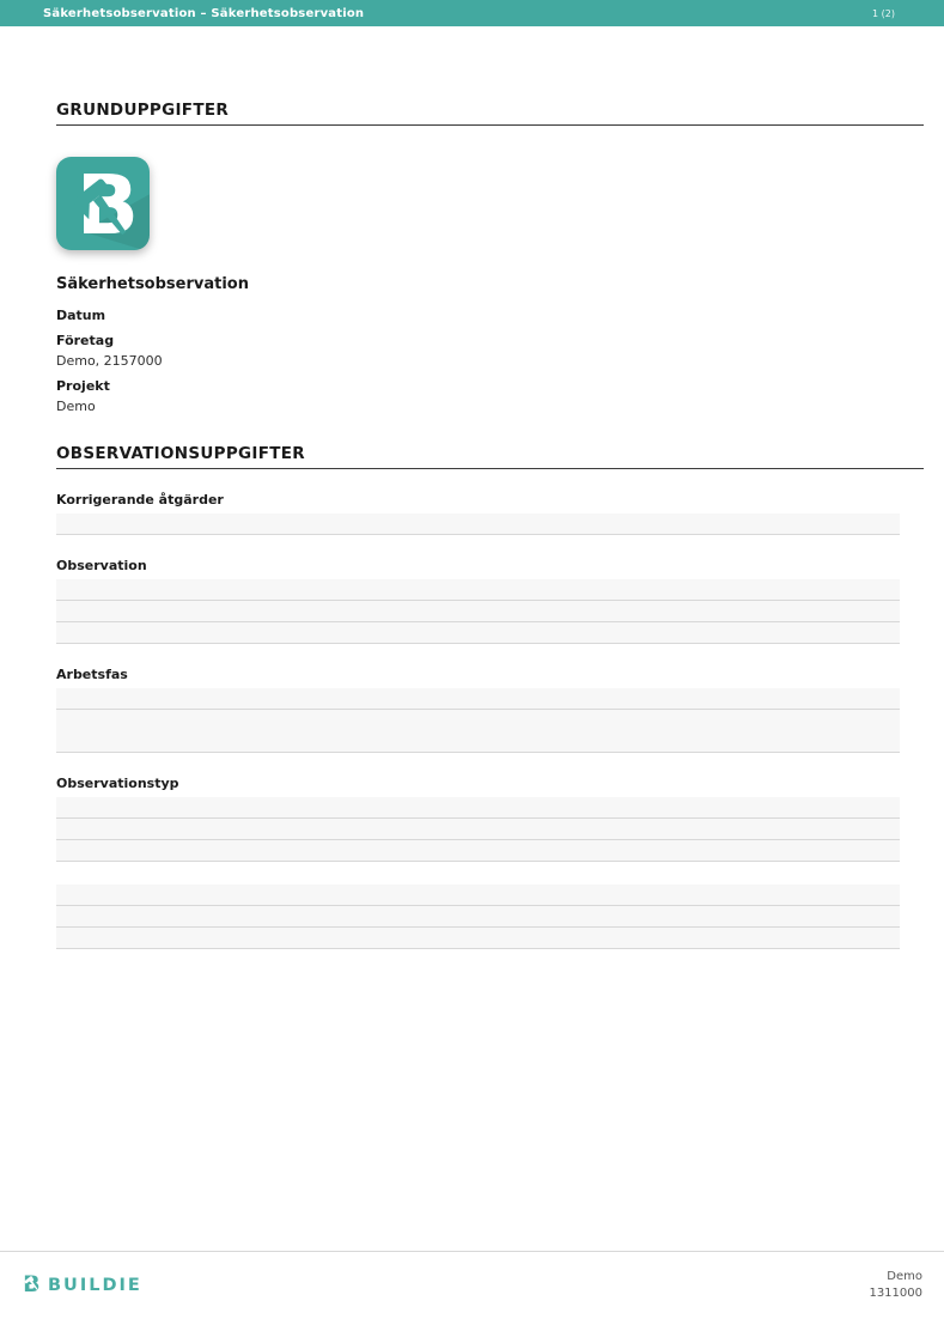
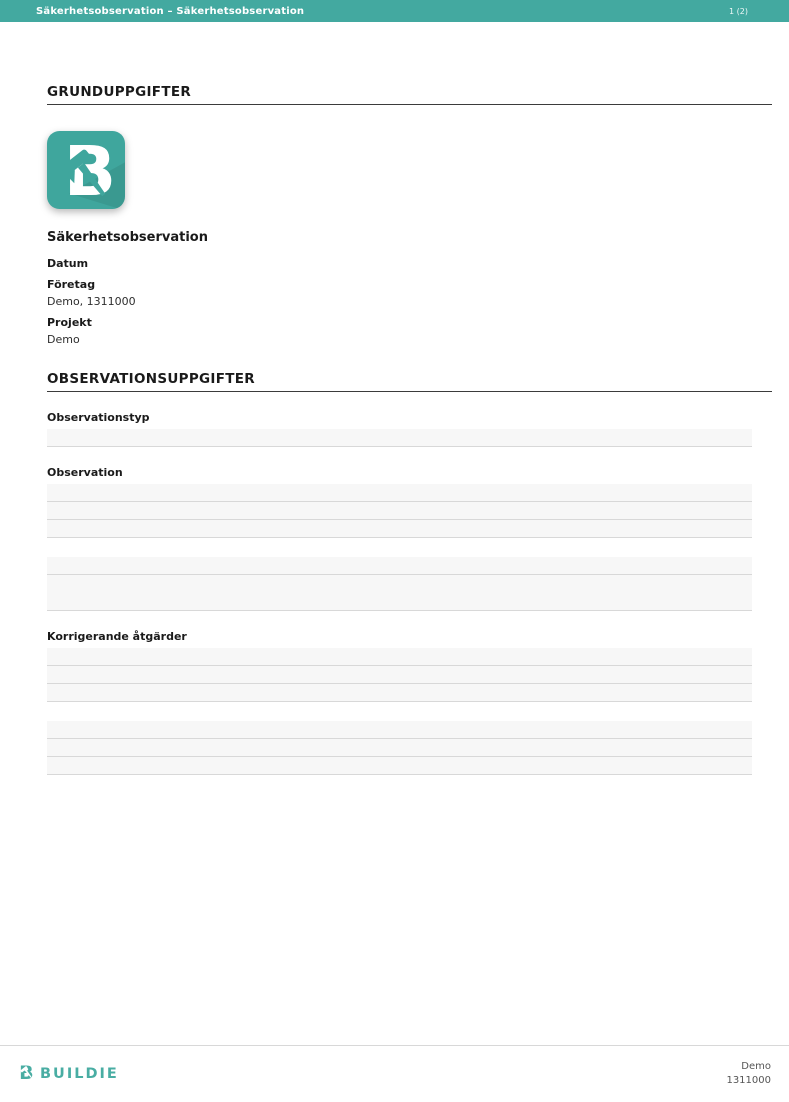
  Säkerhetsobservation – Säkerhetsobservation
  1 (2)
  GRUNDUPPGIFTER
  Säkerhetsobservation
  Datum
  Företag
- Demo, 2157000
+ Demo, 1311000
  Projekt
  Demo
  OBSERVATIONSUPPGIFTER
- Korrigerande åtgärder
+ Observationstyp
  Observation
- Arbetsfas
- Observationstyp
+ Korrigerande åtgärder
  B
  BUILDIE
  Demo
  1311000
